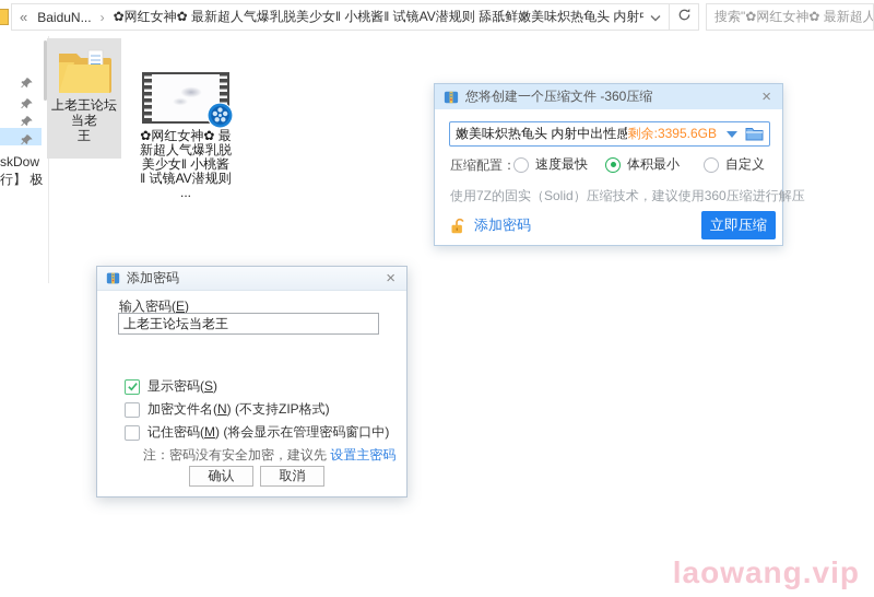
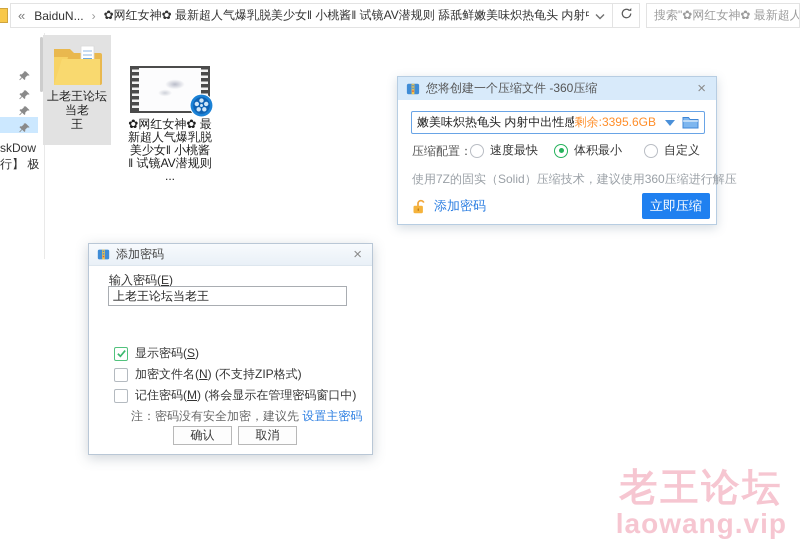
  «
  BaiduN...
  ›
  ✿网红女神✿ 最新超人气爆乳脱美少女‖ 小桃酱‖ 试镜AV潜规则 舔舐鲜嫩美味炽热龟头 内射
  搜索"✿网红女神✿ 最新超人
  skDow
  行】 极
  上老王论坛当老
  王
  ✿网红女神✿ 最新超人气爆乳脱美少女‖ 小桃酱‖ 试镜AV潜规则 ...
  您将创建一个压缩文件 -360压缩
  ×
  剩余:3395.6GB
  压缩配置：
  速度最快
  体积最小
  自定义
  使用7Z的固实（Solid）压缩技术，建议使用360压缩进行解压
  添加密码
  立即压缩
  添加密码
  ×
  输入密码(E)
  上老王论坛当老王
  显示密码(S)
  加密文件名(N) (不支持ZIP格式)
  记住密码(M) (将会显示在管理密码窗口中)
  注：密码没有安全加密，建议先 设置主密码
  确认
  取消
+ 老王论坛
  laowang.vip
